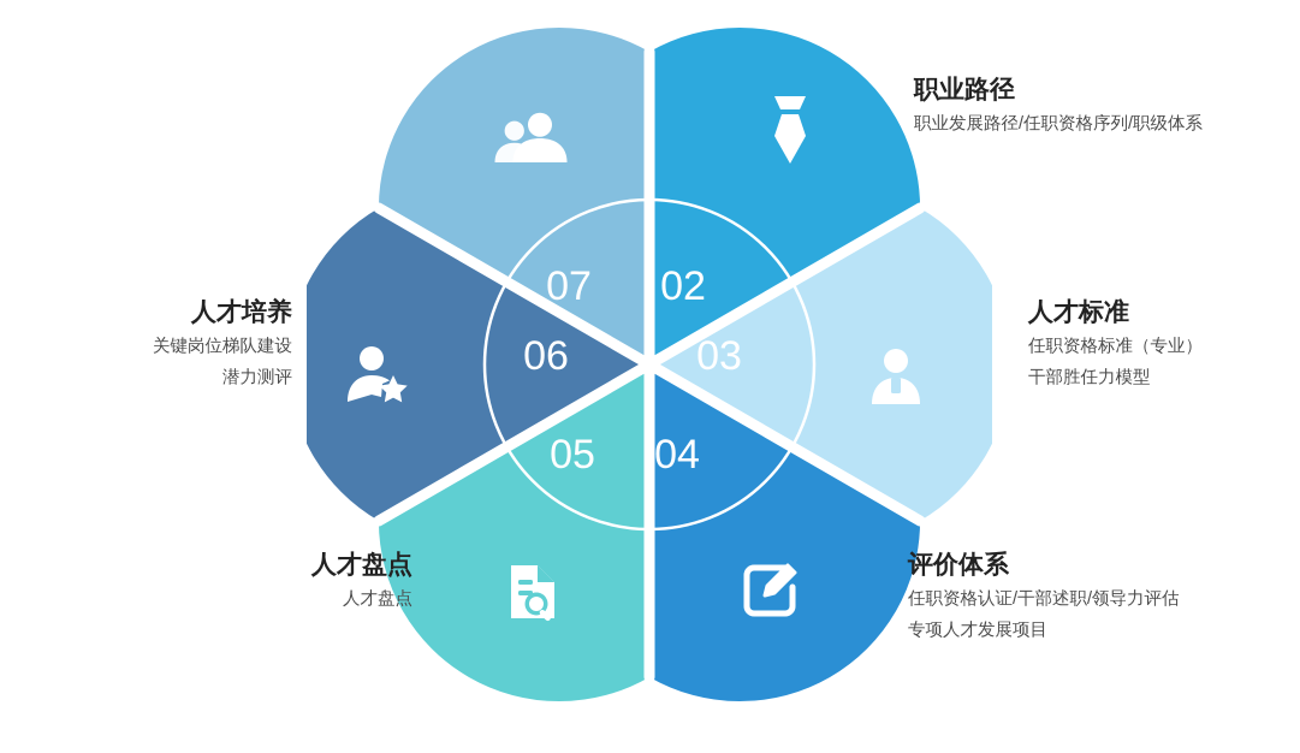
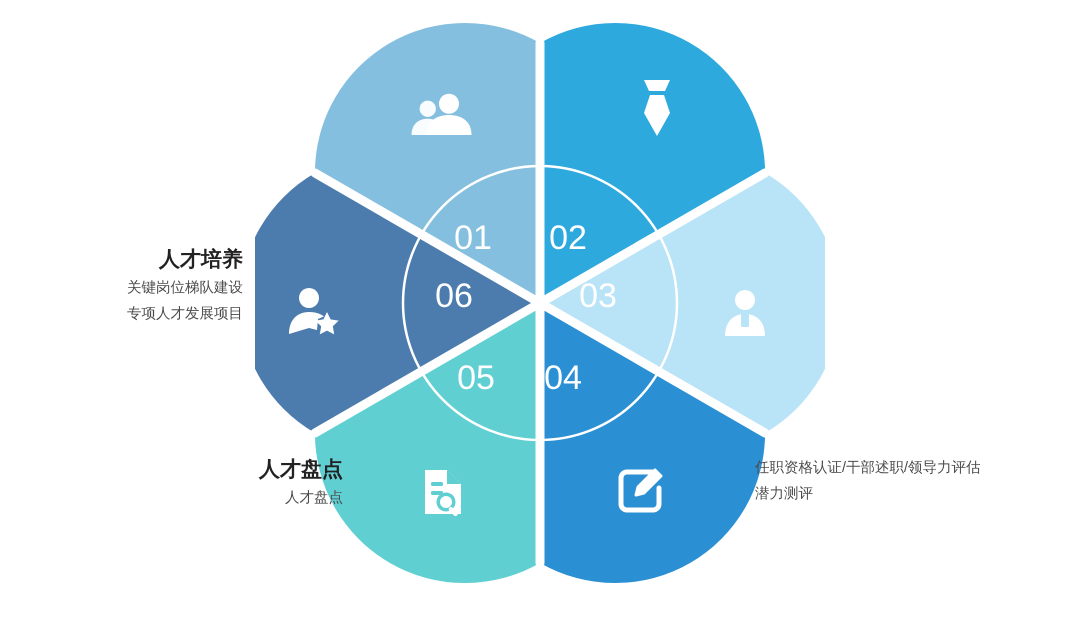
- 07
+ 01
  02
  03
  04
  05
  06
- 职业路径
- 职业发展路径/任职资格序列/职级体系
- 人才标准
- 任职资格标准（专业）
- 干部胜任力模型
- 评价体系
  任职资格认证/干部述职/领导力评估
- 专项人才发展项目
+ 潜力测评
  人才盘点
  人才盘点
  人才培养
  关键岗位梯队建设
- 潜力测评
+ 专项人才发展项目
